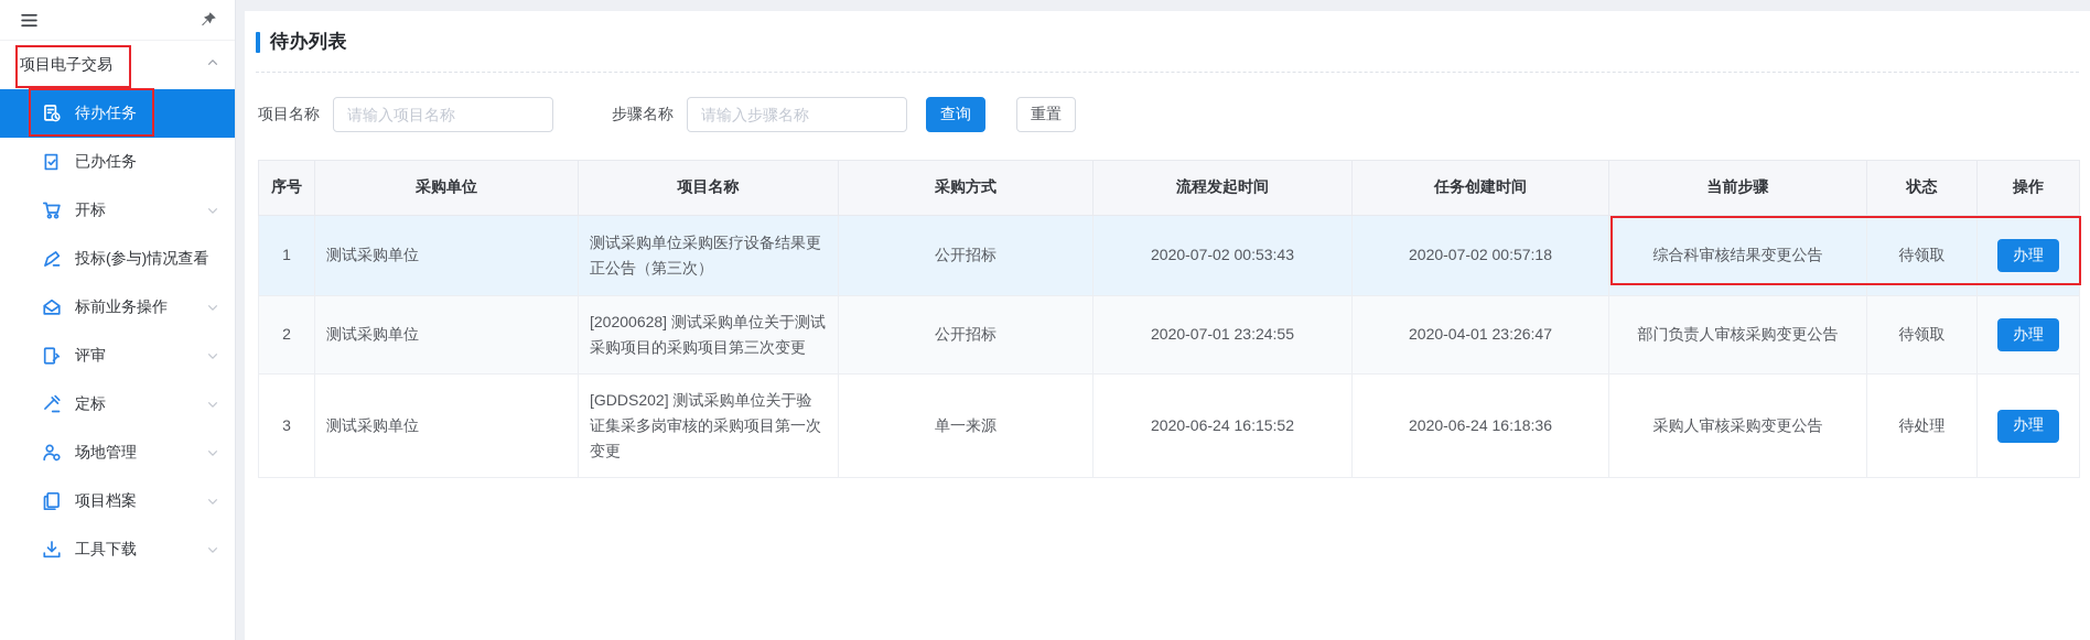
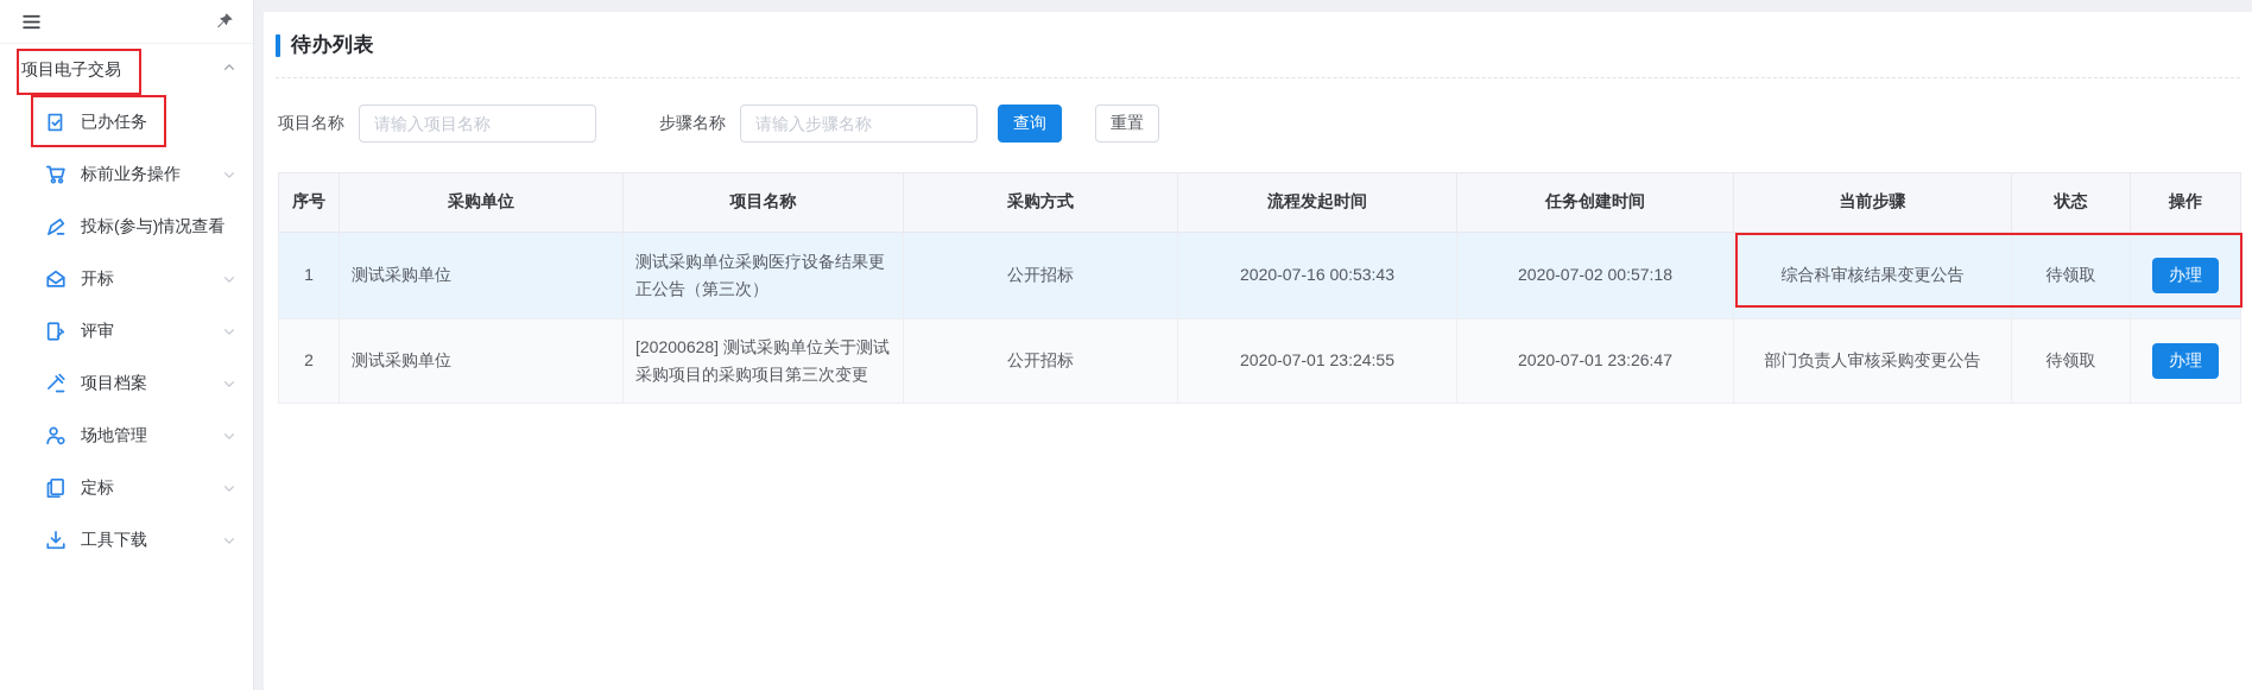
  项目电子交易
- 待办任务
  已办任务
- 开标
+ 标前业务操作
  投标(参与)情况查看
- 标前业务操作
+ 开标
  评审
- 定标
+ 项目档案
  场地管理
- 项目档案
+ 定标
  工具下载
  待办列表
  项目名称
  请输入项目名称
  步骤名称
  请输入步骤名称
  查询
  重置
  序号	采购单位	项目名称	采购方式	流程发起时间	任务创建时间	当前步骤	状态	操作
- 1	测试采购单位	测试采购单位采购医疗设备结果更正公告（第三次）	公开招标	2020-07-02 00:53:43	2020-07-02 00:57:18	综合科审核结果变更公告	待领取	办理
+ 1	测试采购单位	测试采购单位采购医疗设备结果更正公告（第三次）	公开招标	2020-07-16 00:53:43	2020-07-02 00:57:18	综合科审核结果变更公告	待领取	办理
- 2	测试采购单位	[20200628] 测试采购单位关于测试采购项目的采购项目第三次变更	公开招标	2020-07-01 23:24:55	2020-04-01 23:26:47	部门负责人审核采购变更公告	待领取	办理
+ 2	测试采购单位	[20200628] 测试采购单位关于测试采购项目的采购项目第三次变更	公开招标	2020-07-01 23:24:55	2020-07-01 23:26:47	部门负责人审核采购变更公告	待领取	办理
- 3	测试采购单位	[GDDS202] 测试采购单位关于验证集采多岗审核的采购项目第一次变更	单一来源	2020-06-24 16:15:52	2020-06-24 16:18:36	采购人审核采购变更公告	待处理	办理
